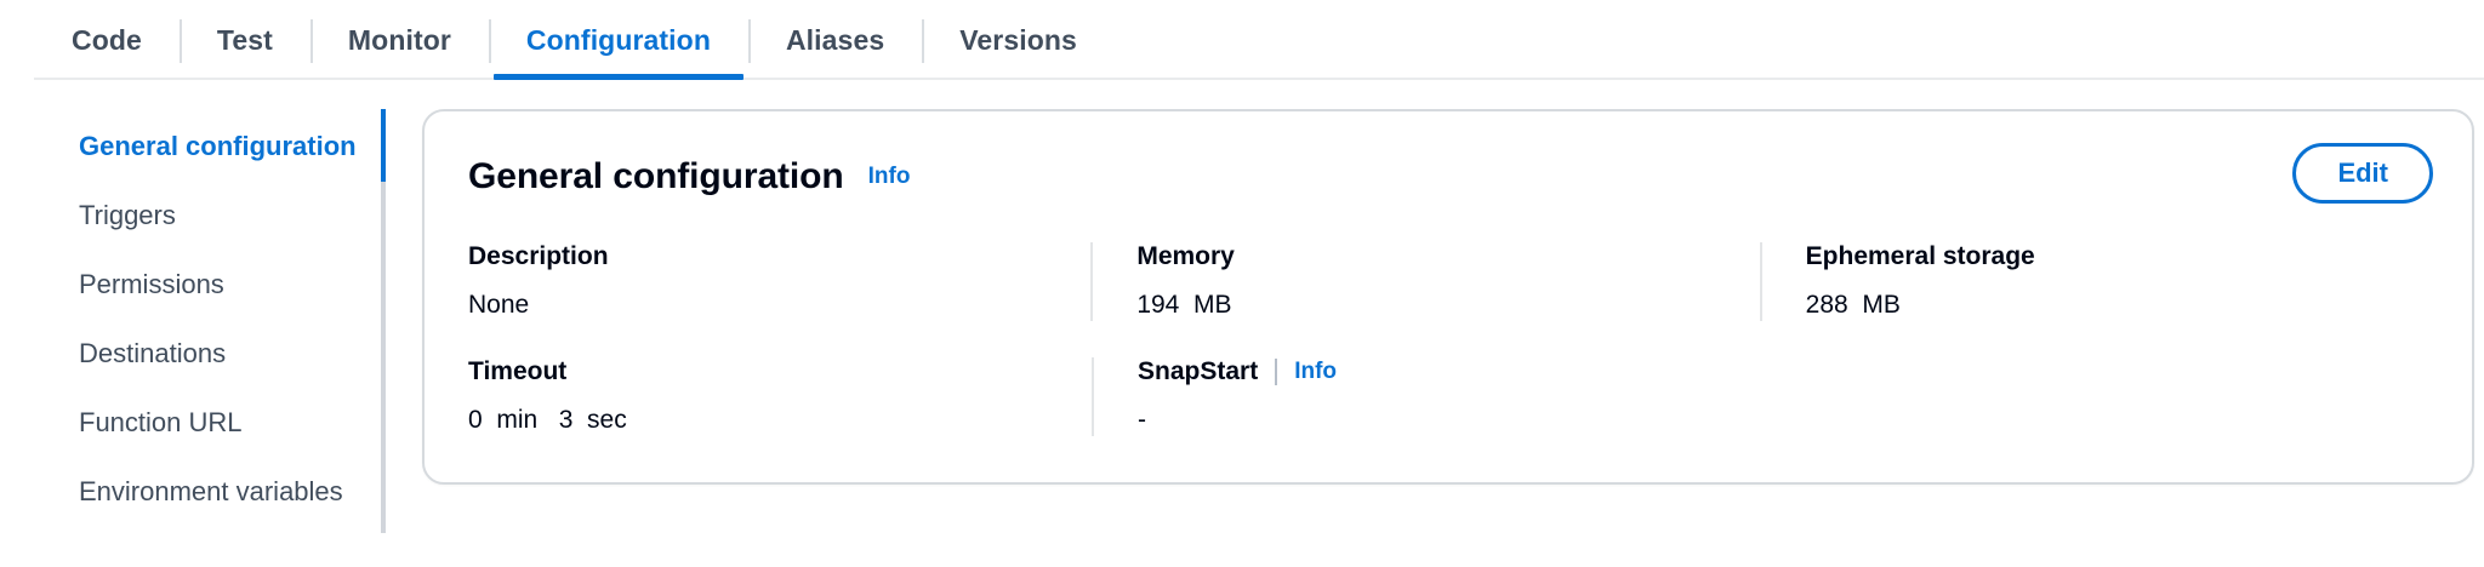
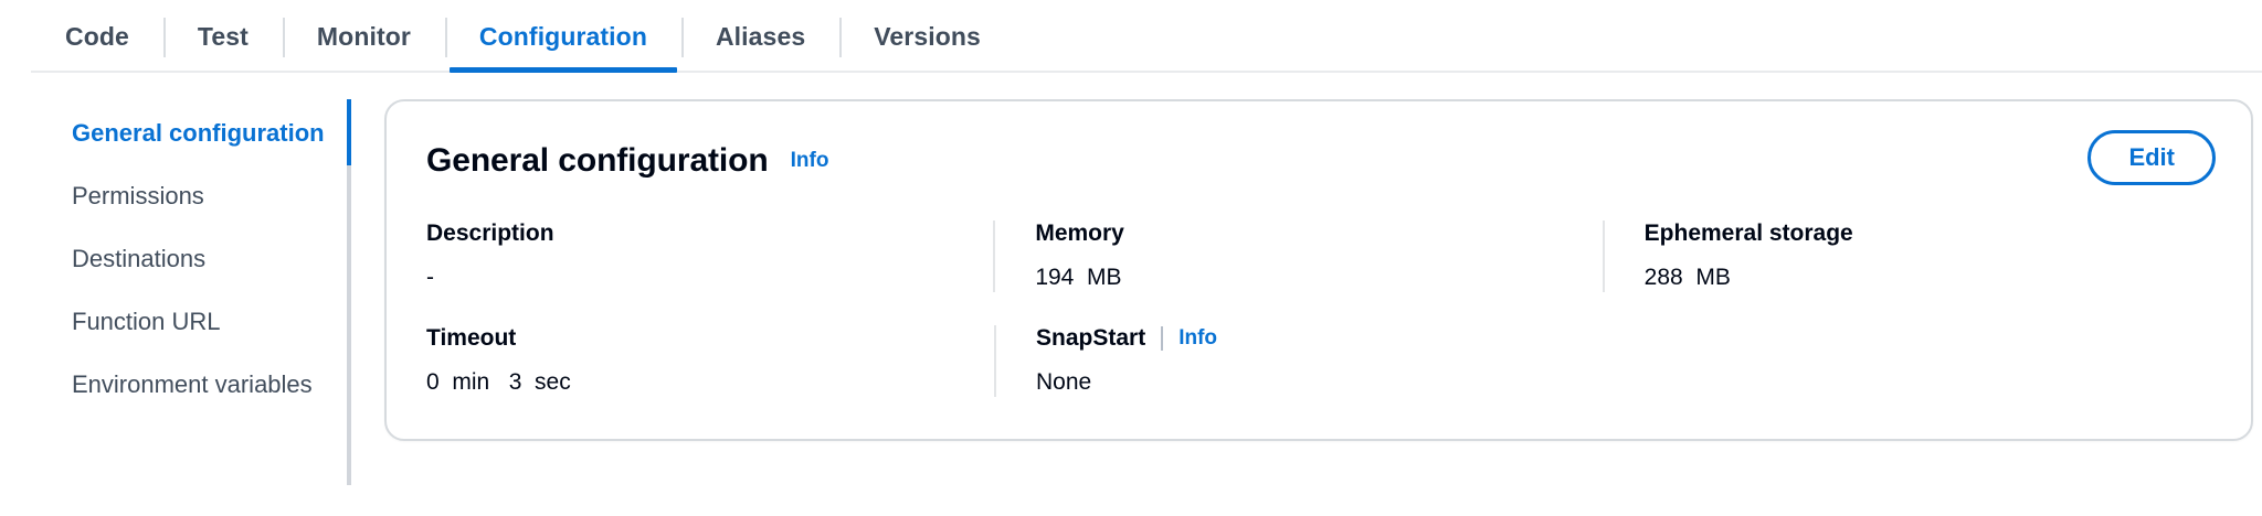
  Code
  Test
  Monitor
  Configuration
  Aliases
  Versions
  General configuration
- Triggers
  Permissions
  Destinations
  Function URL
  Environment variables
  General configuration
  Info
  Edit
  Description
- None
+ -
  Memory
  194 MB
  Ephemeral storage
  288 MB
  Timeout
  0 min 3 sec
  SnapStart
  Info
- -
+ None
